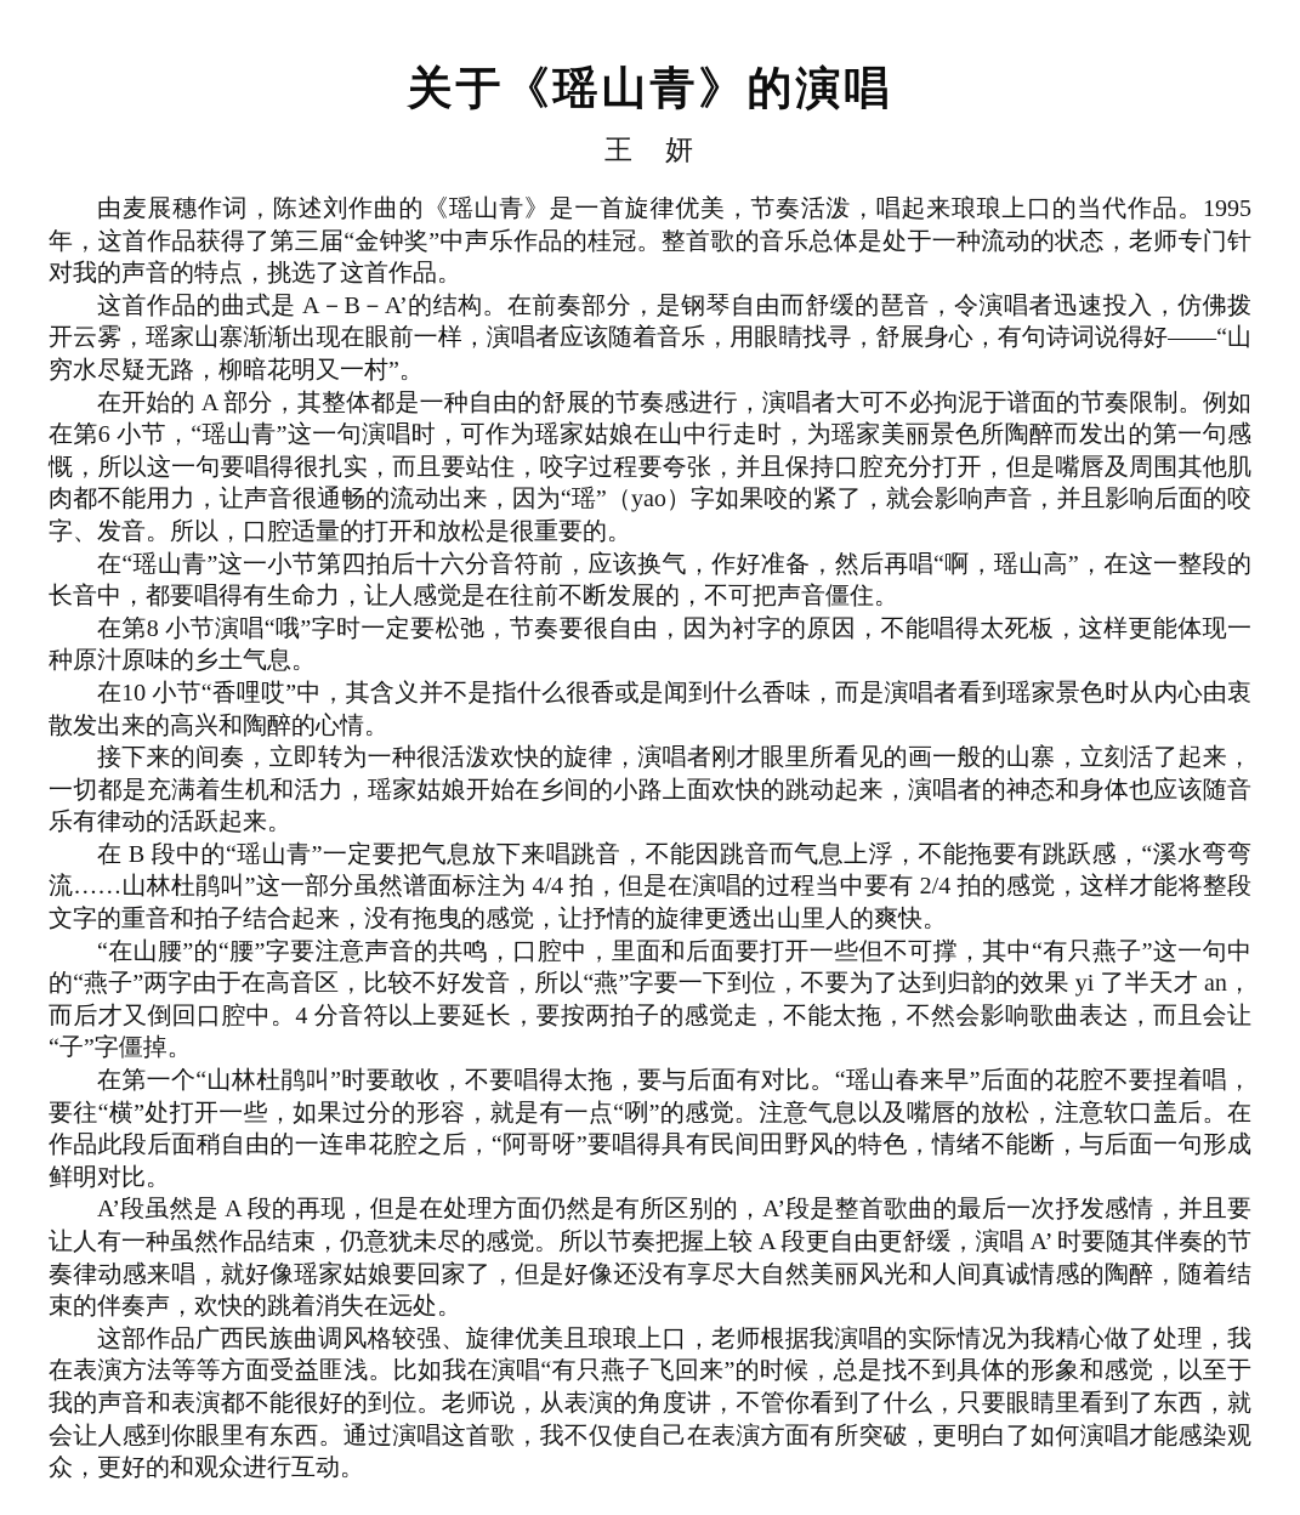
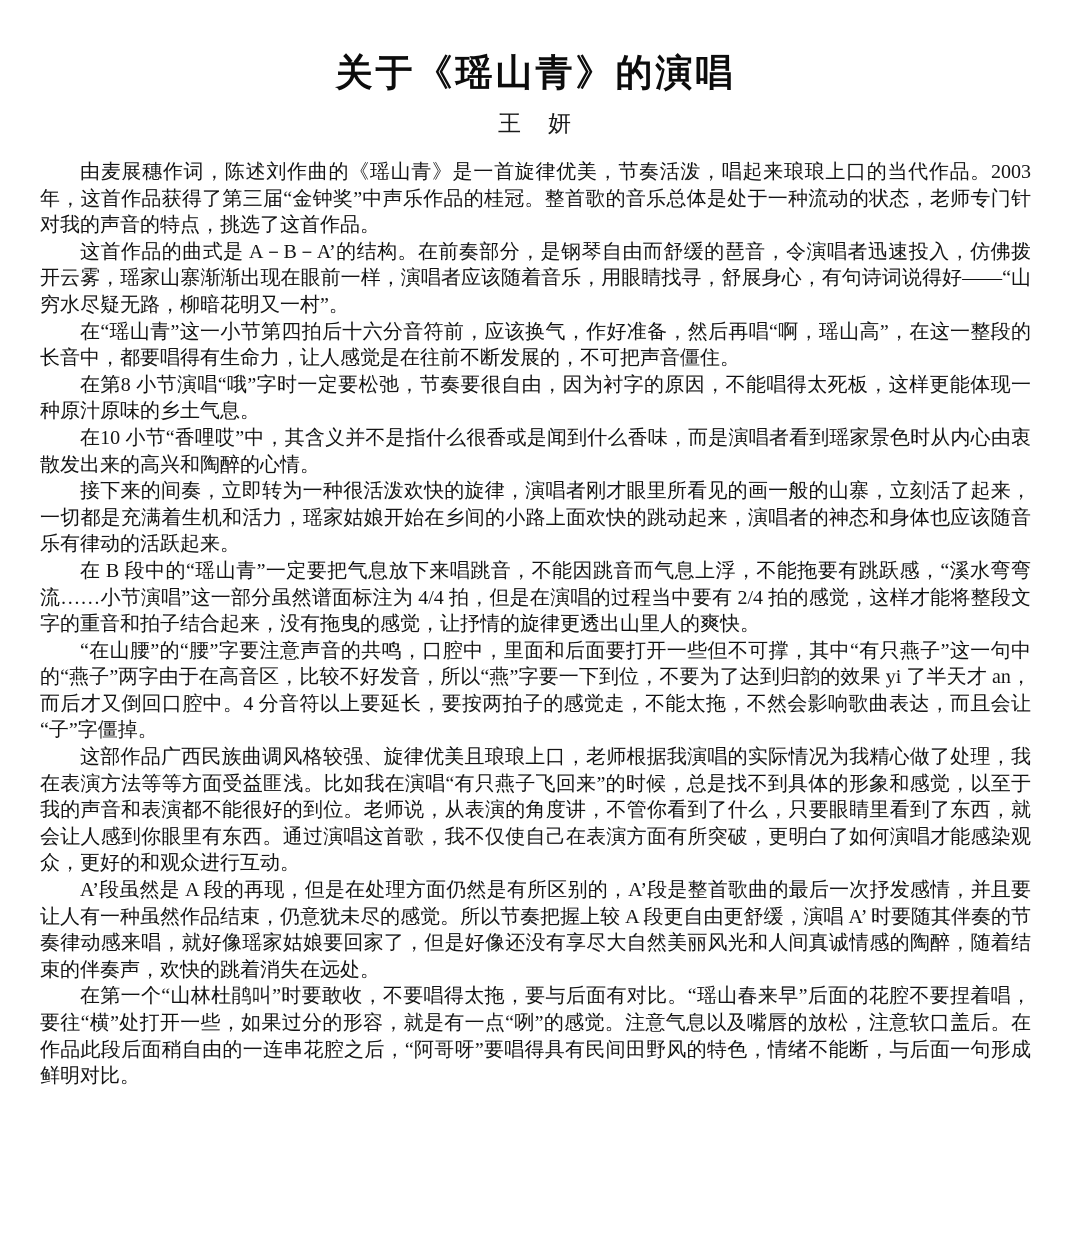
  关于《瑶山青》的演唱
  王 妍
- 由麦展穗作词，陈述刘作曲的《瑶山青》是一首旋律优美，节奏活泼，唱起来琅琅上口的当代作品。1995 年，这首作品获得了第三届“金钟奖”中声乐作品的桂冠。整首歌的音乐总体是处于一种流动的状态，老师专门针对我的声音的特点，挑选了这首作品。
+ 由麦展穗作词，陈述刘作曲的《瑶山青》是一首旋律优美，节奏活泼，唱起来琅琅上口的当代作品。2003 年，这首作品获得了第三届“金钟奖”中声乐作品的桂冠。整首歌的音乐总体是处于一种流动的状态，老师专门针对我的声音的特点，挑选了这首作品。
  这首作品的曲式是 A－B－A’的结构。在前奏部分，是钢琴自由而舒缓的琶音，令演唱者迅速投入，仿佛拨开云雾，瑶家山寨渐渐出现在眼前一样，演唱者应该随着音乐，用眼睛找寻，舒展身心，有句诗词说得好——“山穷水尽疑无路，柳暗花明又一村”。
- 在开始的 A 部分，其整体都是一种自由的舒展的节奏感进行，演唱者大可不必拘泥于谱面的节奏限制。例如在第6 小节，“瑶山青”这一句演唱时，可作为瑶家姑娘在山中行走时，为瑶家美丽景色所陶醉而发出的第一句感慨，所以这一句要唱得很扎实，而且要站住，咬字过程要夸张，并且保持口腔充分打开，但是嘴唇及周围其他肌肉都不能用力，让声音很通畅的流动出来，因为“瑶”（yao）字如果咬的紧了，就会影响声音，并且影响后面的咬字、发音。所以，口腔适量的打开和放松是很重要的。
  在“瑶山青”这一小节第四拍后十六分音符前，应该换气，作好准备，然后再唱“啊，瑶山高”，在这一整段的长音中，都要唱得有生命力，让人感觉是在往前不断发展的，不可把声音僵住。
  在第8 小节演唱“哦”字时一定要松弛，节奏要很自由，因为衬字的原因，不能唱得太死板，这样更能体现一种原汁原味的乡土气息。
  在10 小节“香哩哎”中，其含义并不是指什么很香或是闻到什么香味，而是演唱者看到瑶家景色时从内心由衷散发出来的高兴和陶醉的心情。
  接下来的间奏，立即转为一种很活泼欢快的旋律，演唱者刚才眼里所看见的画一般的山寨，立刻活了起来，一切都是充满着生机和活力，瑶家姑娘开始在乡间的小路上面欢快的跳动起来，演唱者的神态和身体也应该随音乐有律动的活跃起来。
- 在 B 段中的“瑶山青”一定要把气息放下来唱跳音，不能因跳音而气息上浮，不能拖要有跳跃感，“溪水弯弯流……山林杜鹃叫”这一部分虽然谱面标注为 4/4 拍，但是在演唱的过程当中要有 2/4 拍的感觉，这样才能将整段文字的重音和拍子结合起来，没有拖曳的感觉，让抒情的旋律更透出山里人的爽快。
+ 在 B 段中的“瑶山青”一定要把气息放下来唱跳音，不能因跳音而气息上浮，不能拖要有跳跃感，“溪水弯弯流……小节演唱”这一部分虽然谱面标注为 4/4 拍，但是在演唱的过程当中要有 2/4 拍的感觉，这样才能将整段文字的重音和拍子结合起来，没有拖曳的感觉，让抒情的旋律更透出山里人的爽快。
  “在山腰”的“腰”字要注意声音的共鸣，口腔中，里面和后面要打开一些但不可撑，其中“有只燕子”这一句中的“燕子”两字由于在高音区，比较不好发音，所以“燕”字要一下到位，不要为了达到归韵的效果 yi 了半天才 an，而后才又倒回口腔中。4 分音符以上要延长，要按两拍子的感觉走，不能太拖，不然会影响歌曲表达，而且会让“子”字僵掉。
- 在第一个“山林杜鹃叫”时要敢收，不要唱得太拖，要与后面有对比。“瑶山春来早”后面的花腔不要捏着唱，要往“横”处打开一些，如果过分的形容，就是有一点“咧”的感觉。注意气息以及嘴唇的放松，注意软口盖后。在作品此段后面稍自由的一连串花腔之后，“阿哥呀”要唱得具有民间田野风的特色，情绪不能断，与后面一句形成鲜明对比。
+ 这部作品广西民族曲调风格较强、旋律优美且琅琅上口，老师根据我演唱的实际情况为我精心做了处理，我在表演方法等等方面受益匪浅。比如我在演唱“有只燕子飞回来”的时候，总是找不到具体的形象和感觉，以至于我的声音和表演都不能很好的到位。老师说，从表演的角度讲，不管你看到了什么，只要眼睛里看到了东西，就会让人感到你眼里有东西。通过演唱这首歌，我不仅使自己在表演方面有所突破，更明白了如何演唱才能感染观众，更好的和观众进行互动。
  A’段虽然是 A 段的再现，但是在处理方面仍然是有所区别的，A’段是整首歌曲的最后一次抒发感情，并且要让人有一种虽然作品结束，仍意犹未尽的感觉。所以节奏把握上较 A 段更自由更舒缓，演唱 A’ 时要随其伴奏的节奏律动感来唱，就好像瑶家姑娘要回家了，但是好像还没有享尽大自然美丽风光和人间真诚情感的陶醉，随着结束的伴奏声，欢快的跳着消失在远处。
- 这部作品广西民族曲调风格较强、旋律优美且琅琅上口，老师根据我演唱的实际情况为我精心做了处理，我在表演方法等等方面受益匪浅。比如我在演唱“有只燕子飞回来”的时候，总是找不到具体的形象和感觉，以至于我的声音和表演都不能很好的到位。老师说，从表演的角度讲，不管你看到了什么，只要眼睛里看到了东西，就会让人感到你眼里有东西。通过演唱这首歌，我不仅使自己在表演方面有所突破，更明白了如何演唱才能感染观众，更好的和观众进行互动。
+ 在第一个“山林杜鹃叫”时要敢收，不要唱得太拖，要与后面有对比。“瑶山春来早”后面的花腔不要捏着唱，要往“横”处打开一些，如果过分的形容，就是有一点“咧”的感觉。注意气息以及嘴唇的放松，注意软口盖后。在作品此段后面稍自由的一连串花腔之后，“阿哥呀”要唱得具有民间田野风的特色，情绪不能断，与后面一句形成鲜明对比。
